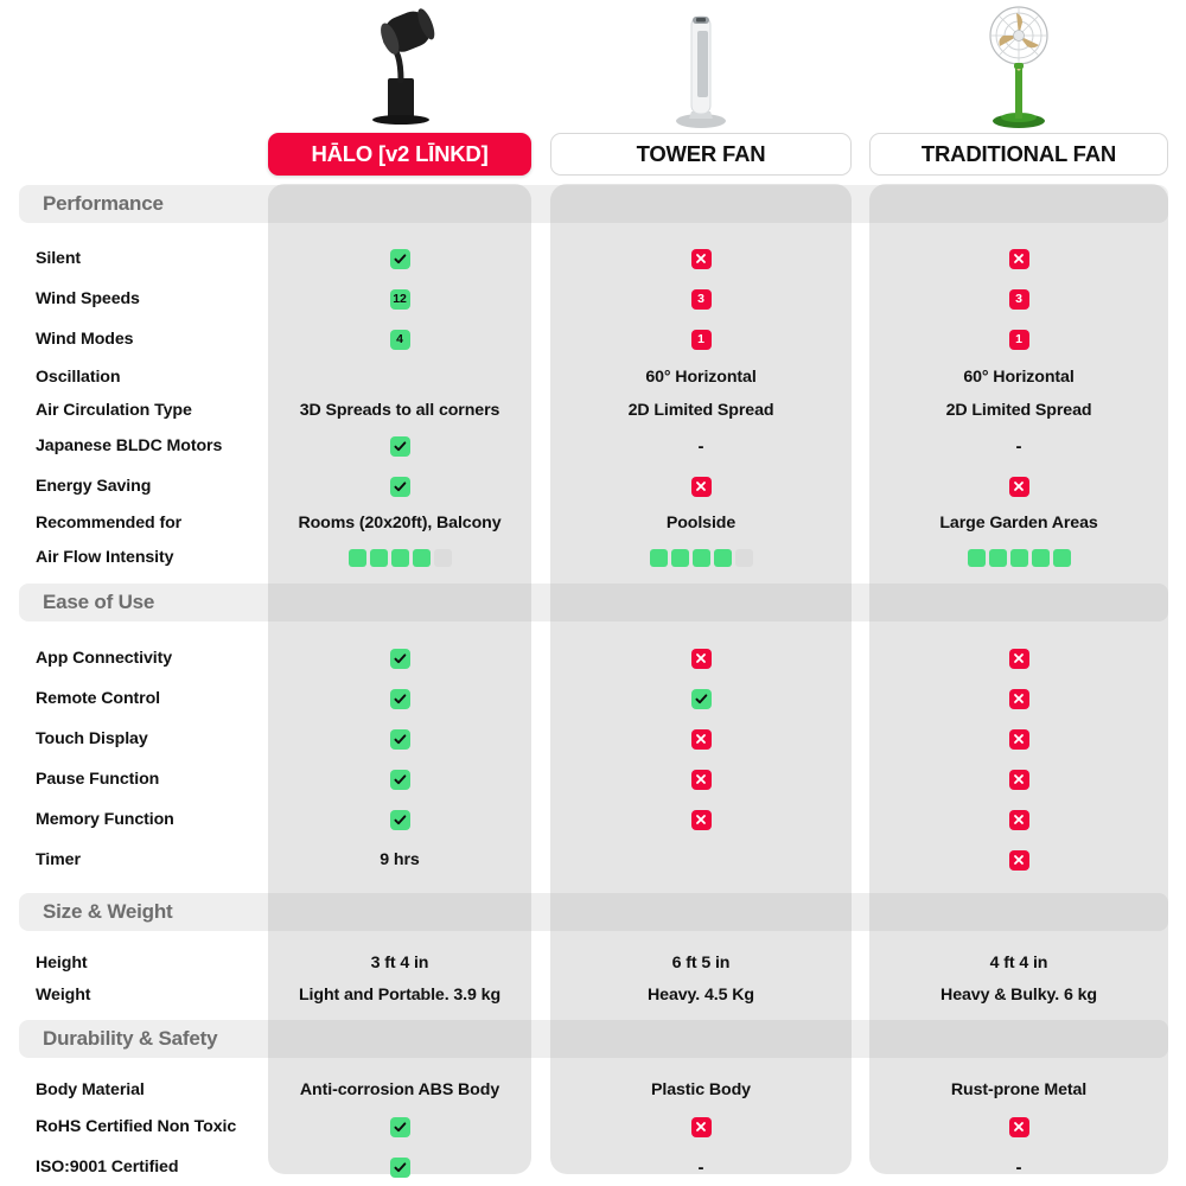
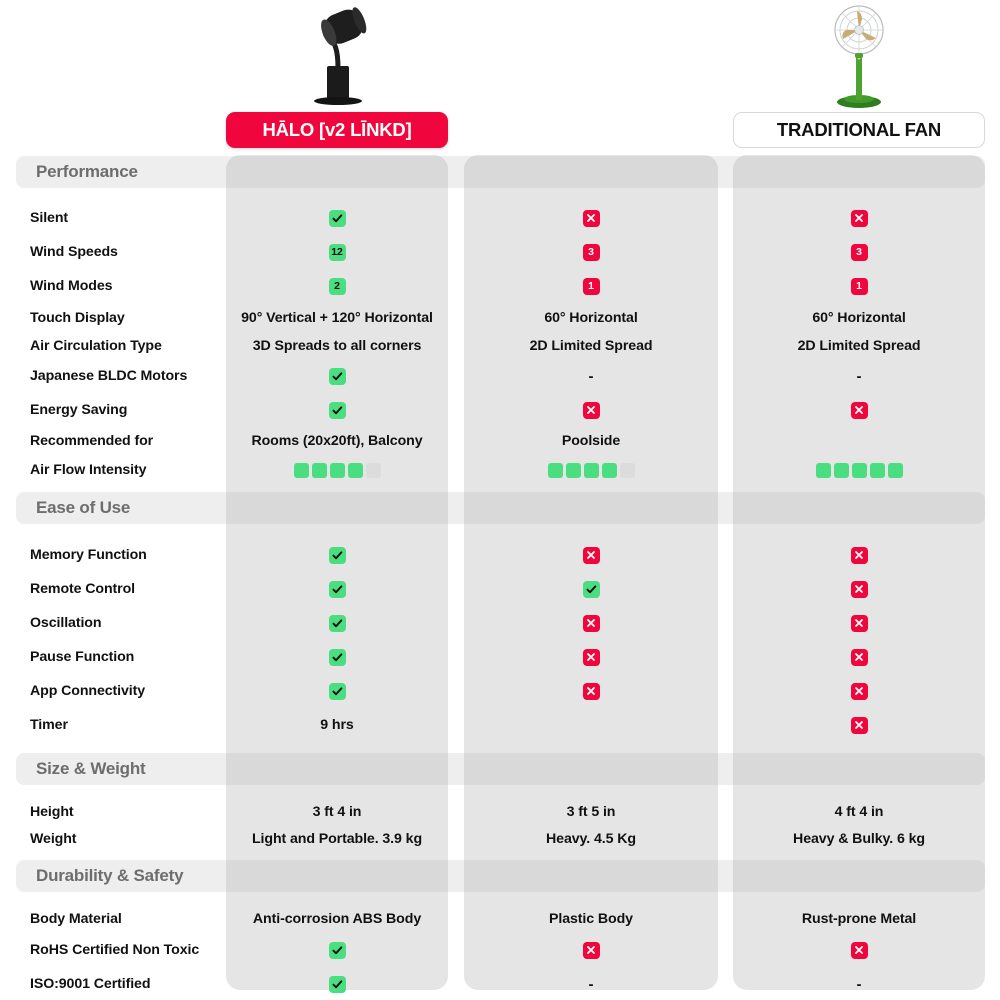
  HĀLO [v2 LĪNKD]
- TOWER FAN
  TRADITIONAL FAN
  Performance
  Silent
  Wind Speeds
  12
  3
  3
  Wind Modes
- 4
+ 2
  1
  1
- Oscillation
+ Touch Display
+ 90° Vertical + 120° Horizontal
  60° Horizontal
  60° Horizontal
  Air Circulation Type
  3D Spreads to all corners
  2D Limited Spread
  2D Limited Spread
  Japanese BLDC Motors
  -
  -
  Energy Saving
  Recommended for
  Rooms (20x20ft), Balcony
  Poolside
- Large Garden Areas
  Air Flow Intensity
  Ease of Use
- App Connectivity
+ Memory Function
  Remote Control
- Touch Display
+ Oscillation
  Pause Function
- Memory Function
+ App Connectivity
  Timer
  9 hrs
  Size & Weight
  Height
  3 ft 4 in
- 6 ft 5 in
+ 3 ft 5 in
  4 ft 4 in
  Weight
  Light and Portable. 3.9 kg
  Heavy. 4.5 Kg
  Heavy & Bulky. 6 kg
  Durability & Safety
  Body Material
  Anti-corrosion ABS Body
  Plastic Body
  Rust-prone Metal
  RoHS Certified Non Toxic
  ISO:9001 Certified
  -
  -
